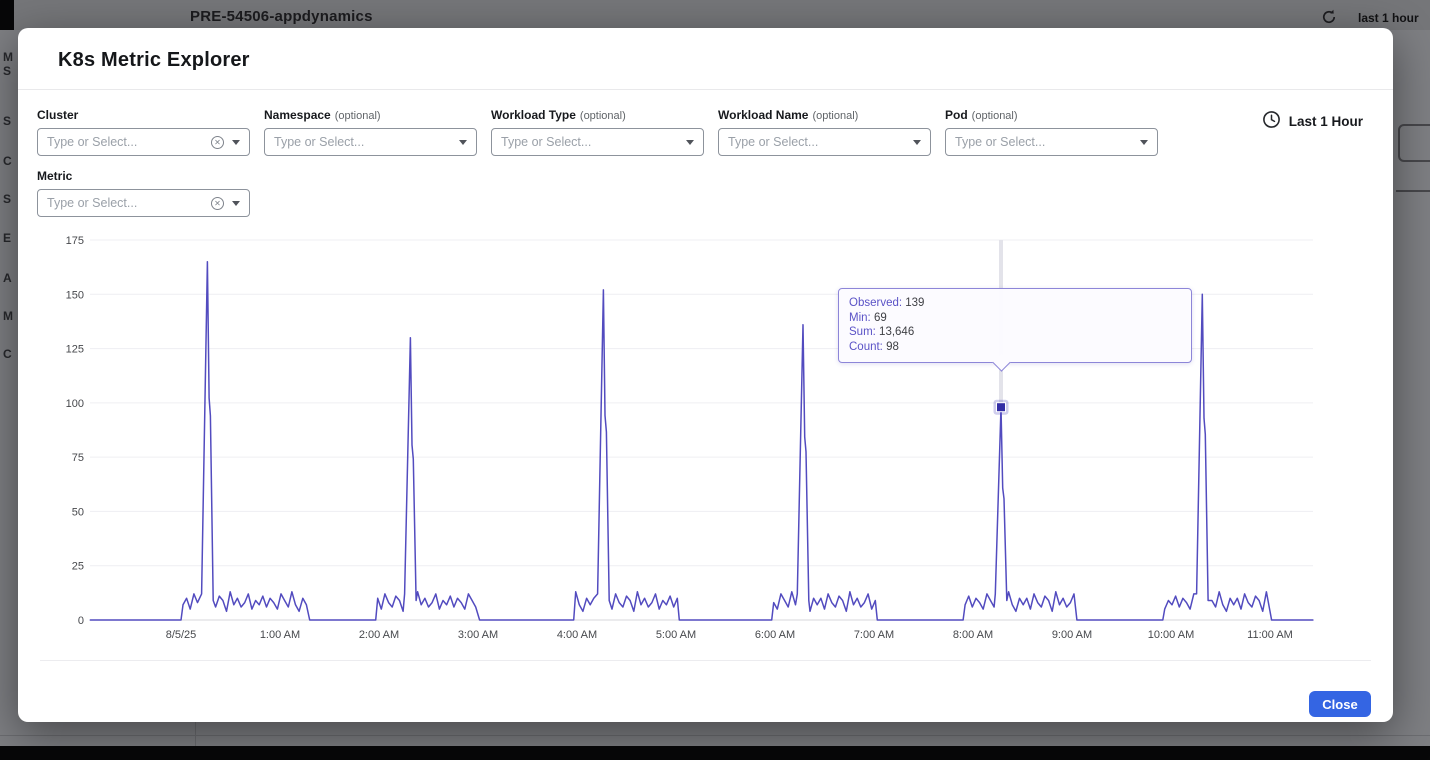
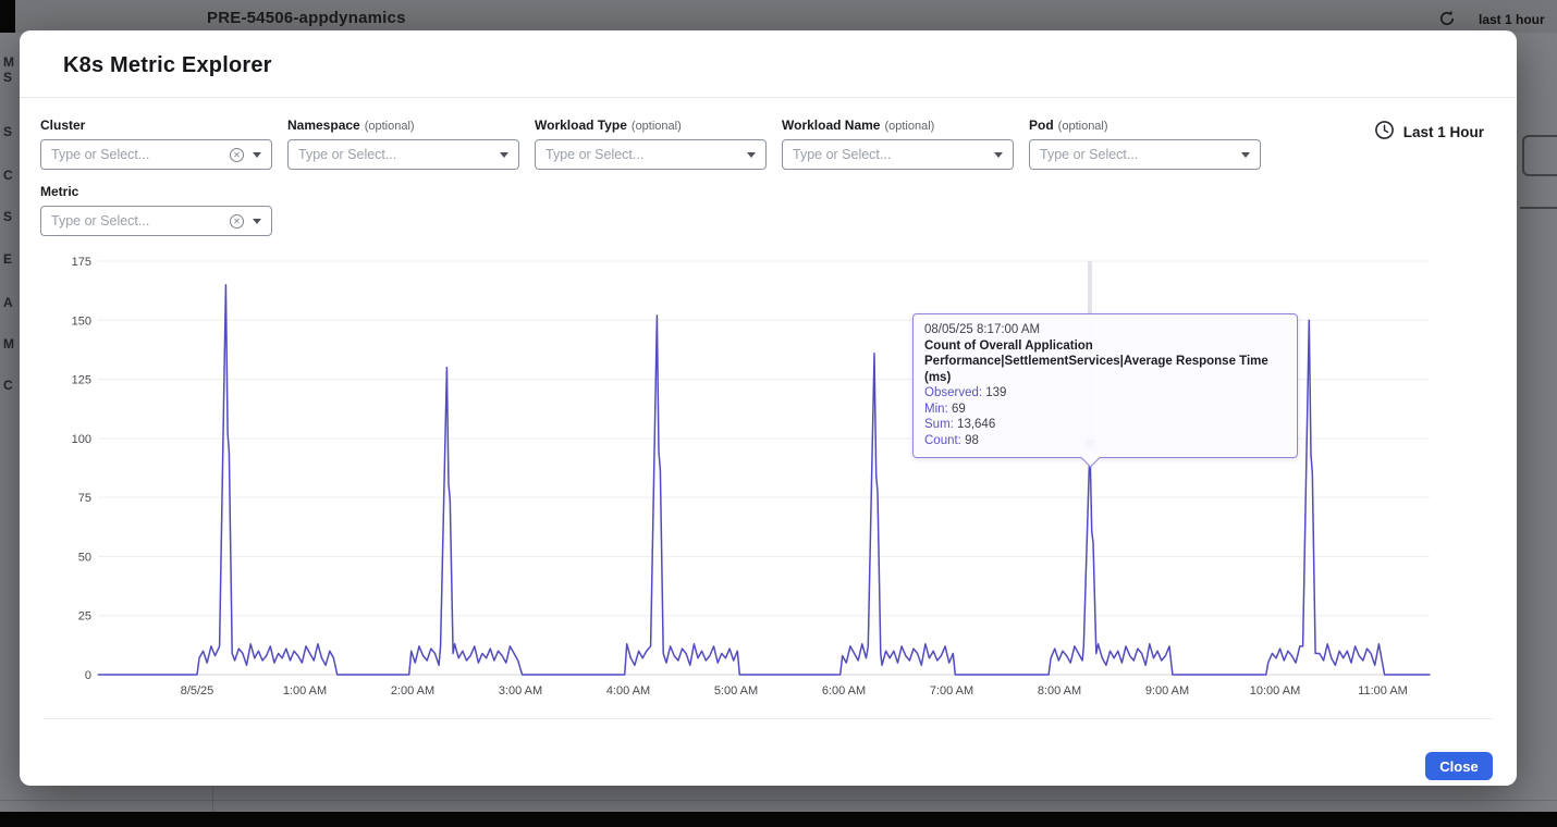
  PRE-54506-appdynamics
  last 1 hour
  M
  S
  S
  C
  S
  E
  A
  M
  C
  K8s Metric Explorer
  Cluster
  Type or Select...
  ✕
  Namespace (optional)
  Type or Select...
  Workload Type (optional)
  Type or Select...
  Workload Name (optional)
  Type or Select...
  Pod (optional)
  Type or Select...
  Metric
  Type or Select...
  ✕
  Last 1 Hour
  0
  25
  50
  75
  100
  125
  150
  175
  8/5/25
  1:00 AM
  2:00 AM
  3:00 AM
  4:00 AM
  5:00 AM
  6:00 AM
  7:00 AM
  8:00 AM
  9:00 AM
  10:00 AM
  11:00 AM
+ 08/05/25 8:17:00 AM
+ Count of Overall Application Performance|SettlementServices|Average Response Time (ms)
  Observed: 139
  Min: 69
  Sum: 13,646
  Count: 98
  Close
